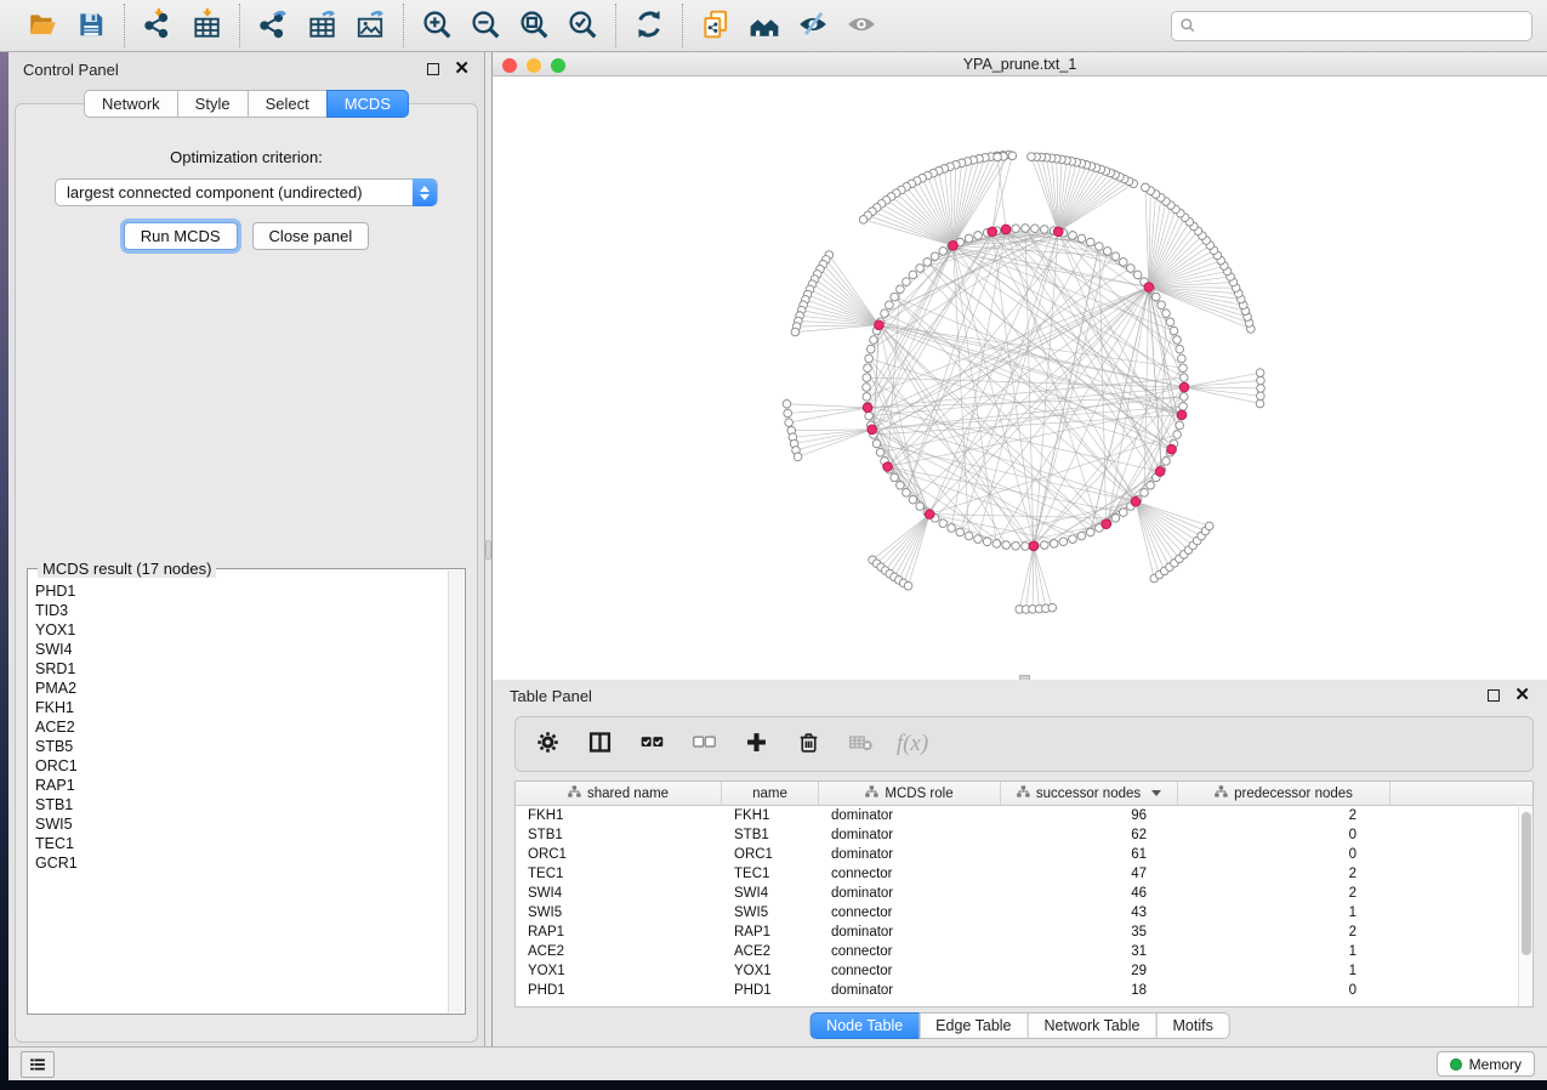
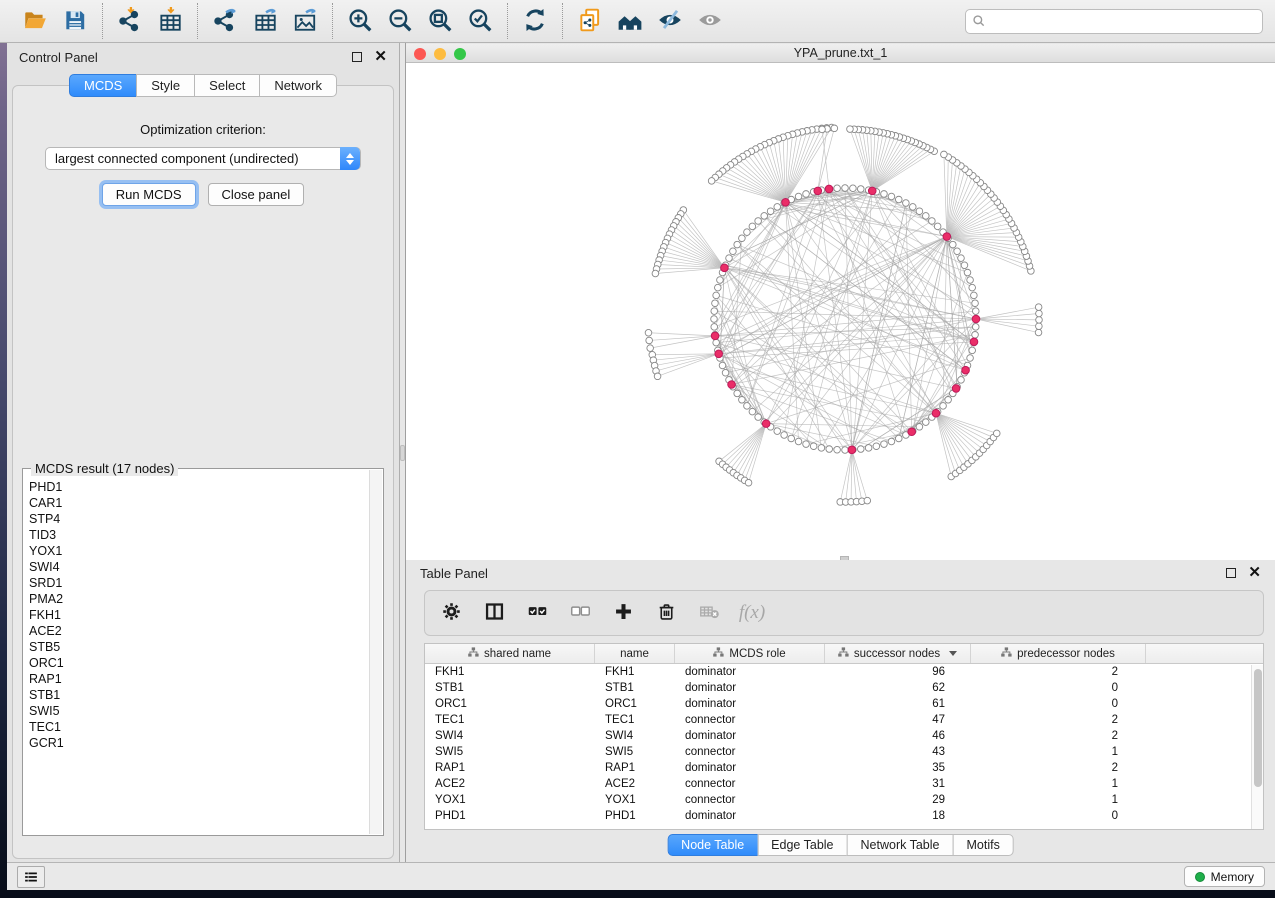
  Control Panel
  ✕
- Network
+ MCDS
  Style
  Select
- MCDS
+ Network
  Optimization criterion:
  largest connected component (undirected)
  Run MCDS
  Close panel
  MCDS result (17 nodes)
  PHD1
+ CAR1
+ STP4
  TID3
  YOX1
  SWI4
  SRD1
  PMA2
  FKH1
  ACE2
  STB5
  ORC1
  RAP1
  STB1
  SWI5
  TEC1
  GCR1
  YPA_prune.txt_1
  Table Panel
  ✕
  f(x)
  shared name
  name
  MCDS role
  successor nodes
  predecessor nodes
  FKH1
  FKH1
  dominator
  96
  2
  STB1
  STB1
  dominator
  62
  0
  ORC1
  ORC1
  dominator
  61
  0
  TEC1
  TEC1
  connector
  47
  2
  SWI4
  SWI4
  dominator
  46
  2
  SWI5
  SWI5
  connector
  43
  1
  RAP1
  RAP1
  dominator
  35
  2
  ACE2
  ACE2
  connector
  31
  1
  YOX1
  YOX1
  connector
  29
  1
  PHD1
  PHD1
  dominator
  18
  0
  Node Table
  Edge Table
  Network Table
  Motifs
  Memory
